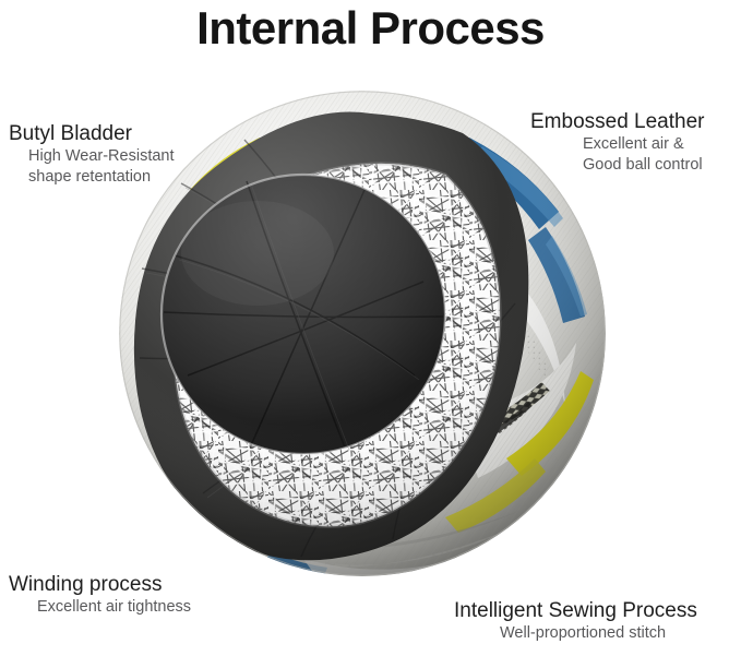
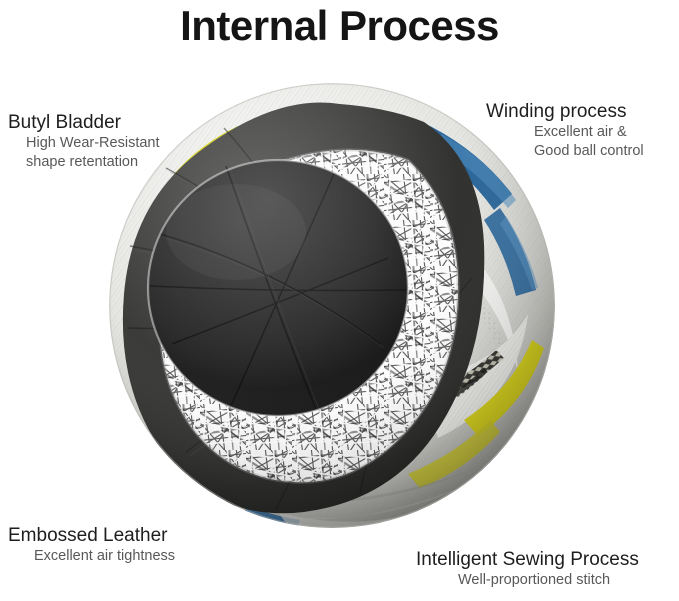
  Internal Process
  Butyl Bladder
  High Wear-Resistant
  shape retentation
- Embossed Leather
+ Winding process
  Excellent air &
  Good ball control
- Winding process
+ Embossed Leather
  Excellent air tightness
  Intelligent Sewing Process
  Well-proportioned stitch
